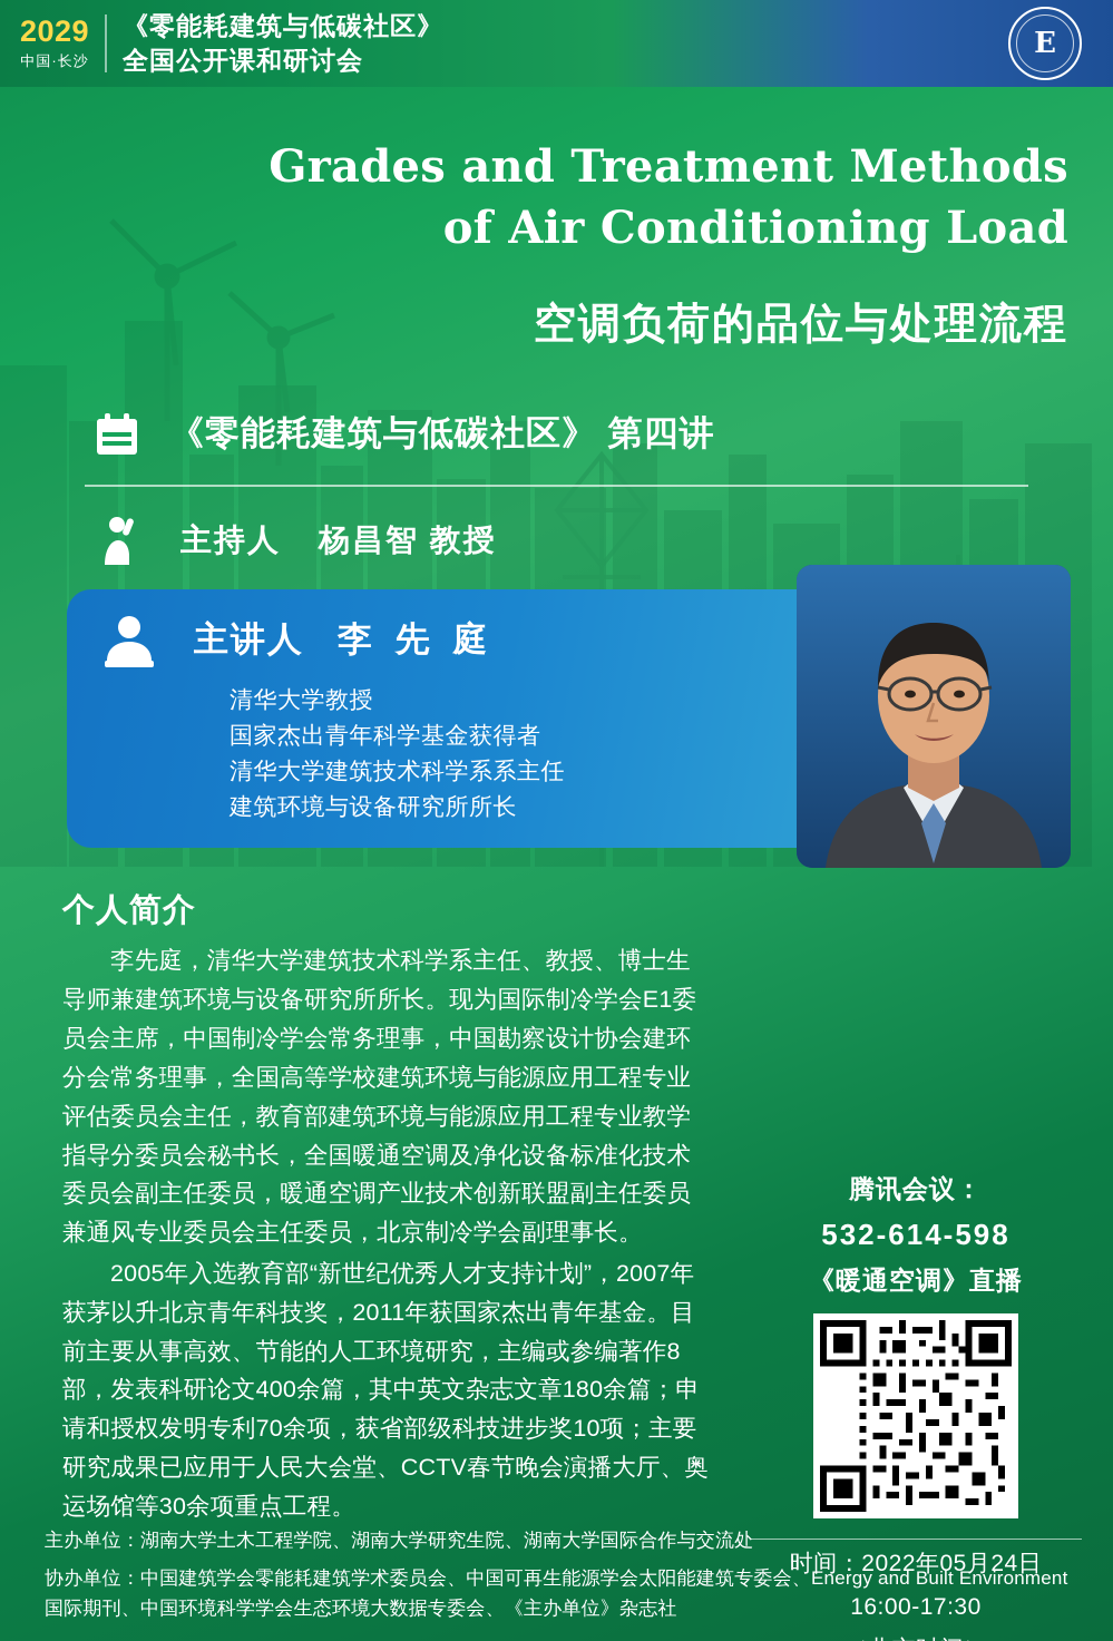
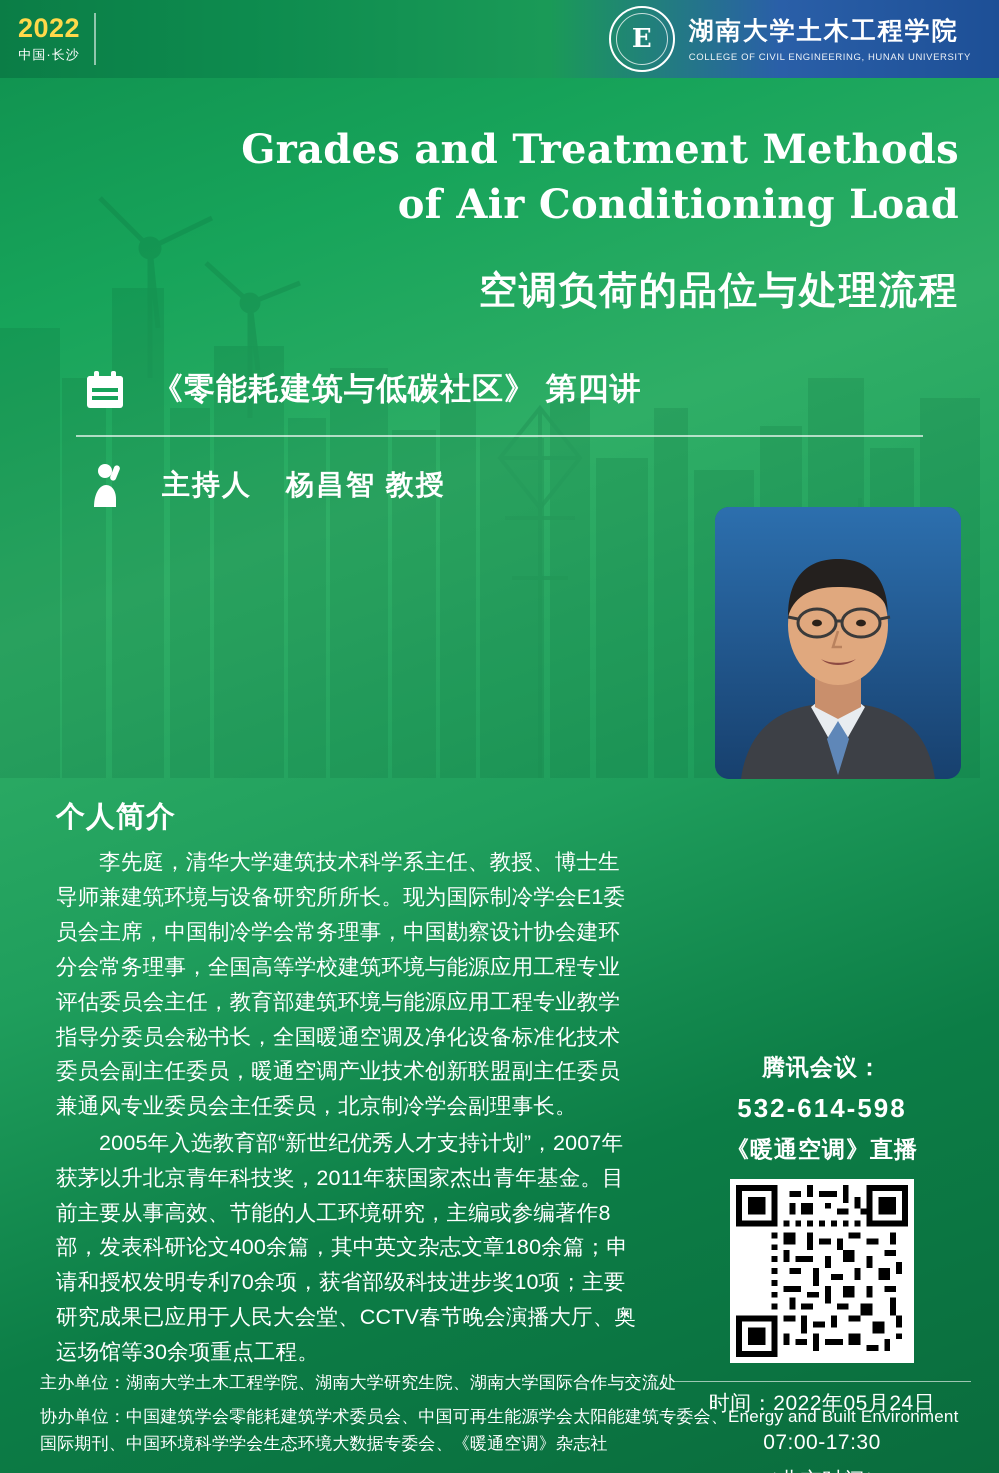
- 2029
+ 2022
  中国·长沙
- 《零能耗建筑与低碳社区》
- 全国公开课和研讨会
  E
+ 湖南大学土木工程学院
+ COLLEGE OF CIVIL ENGINEERING, HUNAN UNIVERSITY
  Grades and Treatment Methods
  of Air Conditioning Load
  空调负荷的品位与处理流程
  《零能耗建筑与低碳社区》 第四讲
  主持人
  杨昌智 教授
- 主讲人
- 李 先 庭
- 清华大学教授
- 国家杰出青年科学基金获得者
- 清华大学建筑技术科学系系主任
- 建筑环境与设备研究所所长
  个人简介
  李先庭，清华大学建筑技术科学系主任、教授、博士生导师兼建筑环境与设备研究所所长。现为国际制冷学会E1委员会主席，中国制冷学会常务理事，中国勘察设计协会建环分会常务理事，全国高等学校建筑环境与能源应用工程专业评估委员会主任，教育部建筑环境与能源应用工程专业教学指导分委员会秘书长，全国暖通空调及净化设备标准化技术委员会副主任委员，暖通空调产业技术创新联盟副主任委员兼通风专业委员会主任委员，北京制冷学会副理事长。
  2005年入选教育部“新世纪优秀人才支持计划”，2007年获茅以升北京青年科技奖，2011年获国家杰出青年基金。目前主要从事高效、节能的人工环境研究，主编或参编著作8部，发表科研论文400余篇，其中英文杂志文章180余篇；申请和授权发明专利70余项，获省部级科技进步奖10项；主要研究成果已应用于人民大会堂、CCTV春节晚会演播大厅、奥运场馆等30余项重点工程。
  腾讯会议：
  532-614-598
  《暖通空调》直播
  时间：2022年05月24日
- 16:00-17:30
+ 07:00-17:30
  主办单位：湖南大学土木工程学院、湖南大学研究生院、湖南大学国际合作与交流处
- 协办单位：中国建筑学会零能耗建筑学术委员会、中国可再生能源学会太阳能建筑专委会、Energy and Built Environment 国际期刊、中国环境科学学会生态环境大数据专委会、《主办单位》杂志社
+ 协办单位：中国建筑学会零能耗建筑学术委员会、中国可再生能源学会太阳能建筑专委会、Energy and Built Environment 国际期刊、中国环境科学学会生态环境大数据专委会、《暖通空调》杂志社
